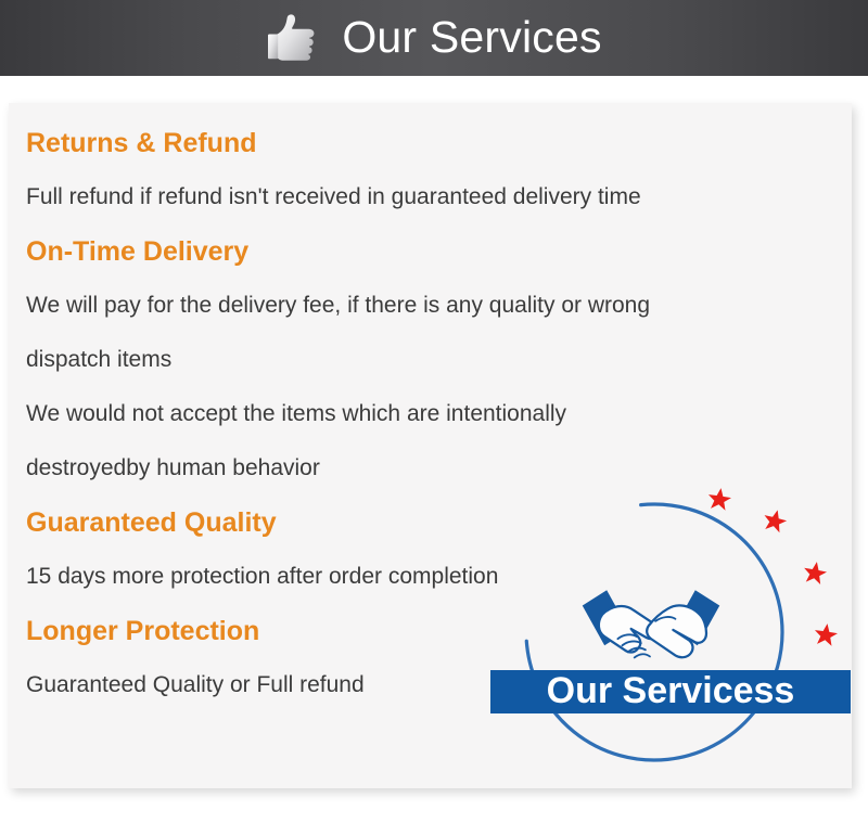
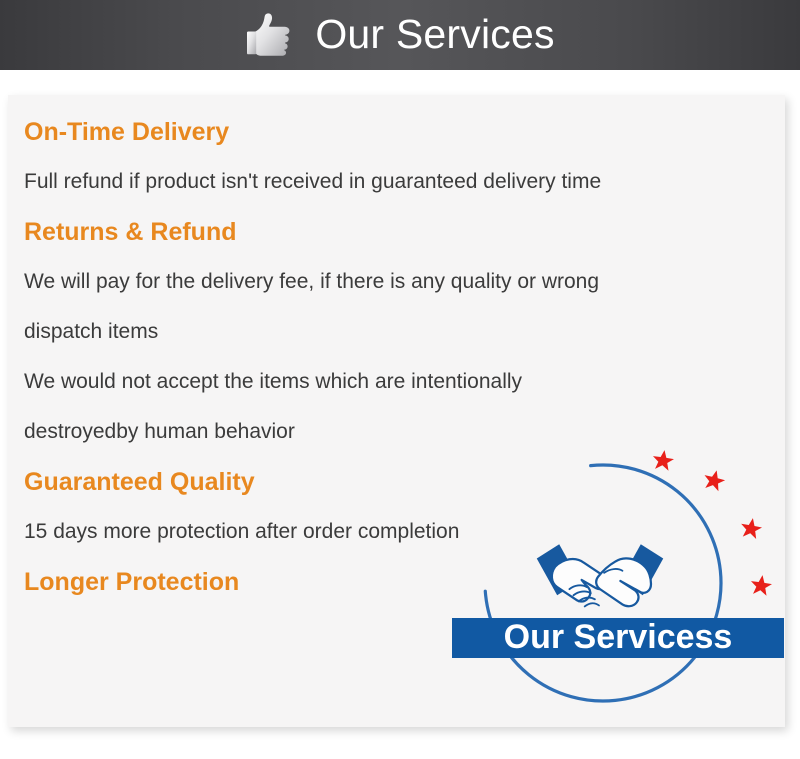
  Our Services
  Our Servicess
- Returns & Refund
+ On-Time Delivery
- Full refund if refund isn't received in guaranteed delivery time
+ Full refund if product isn't received in guaranteed delivery time
- On-Time Delivery
+ Returns & Refund
  We will pay for the delivery fee, if there is any quality or wrong
  dispatch items
  We would not accept the items which are intentionally
  destroyedby human behavior
  Guaranteed Quality
  15 days more protection after order completion
  Longer Protection
- Guaranteed Quality or Full refund
